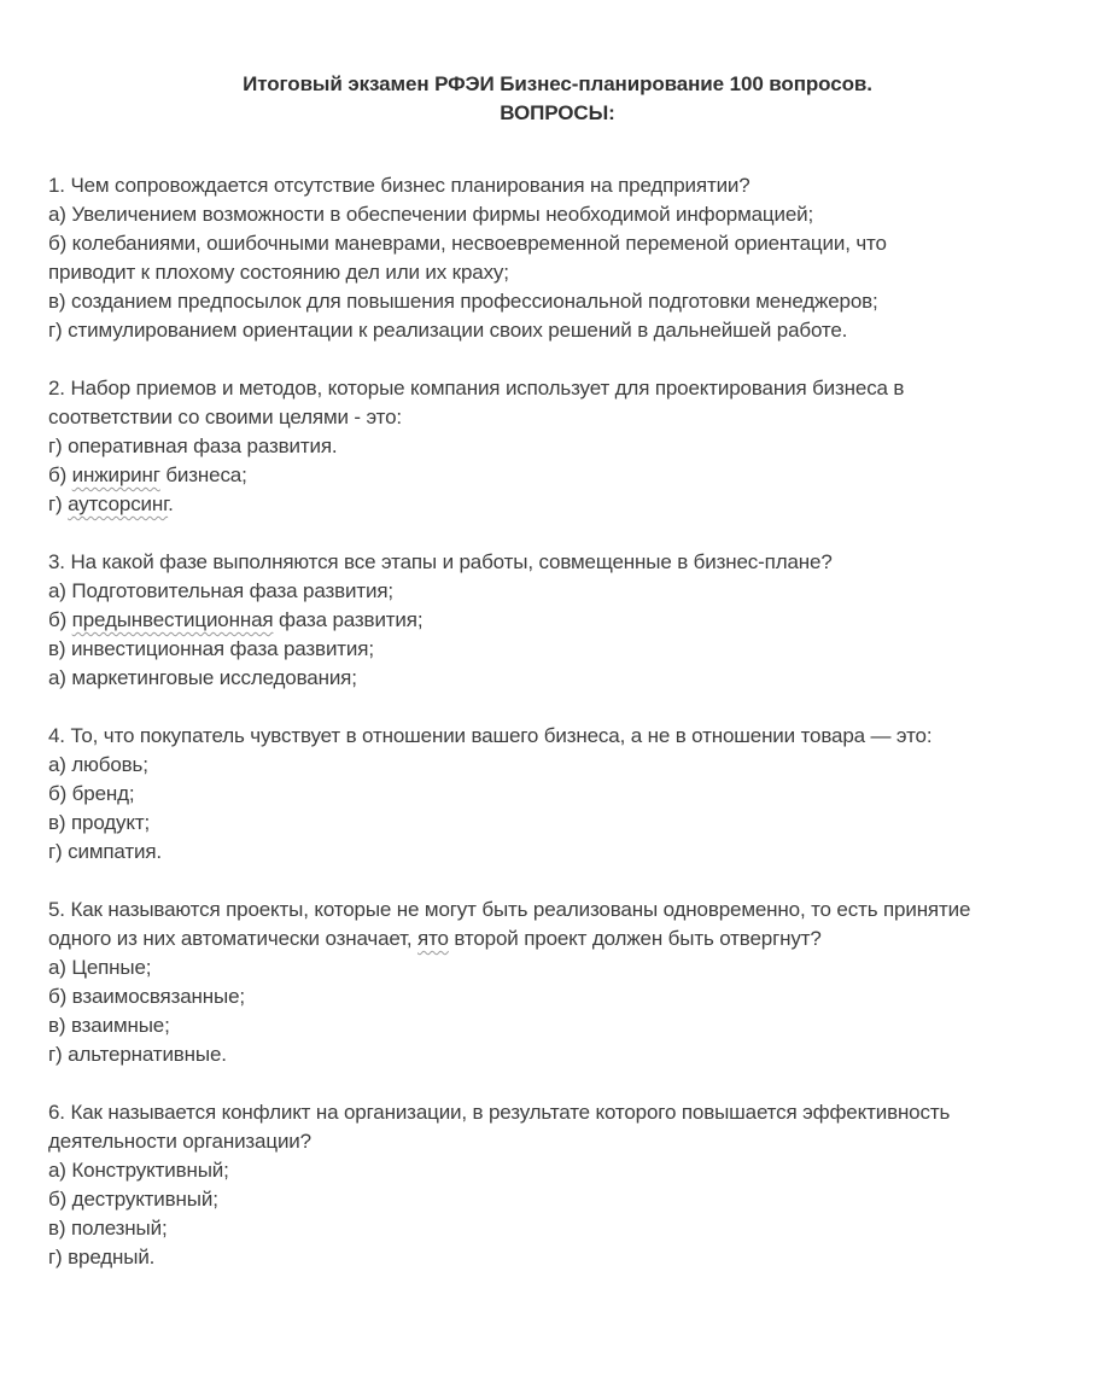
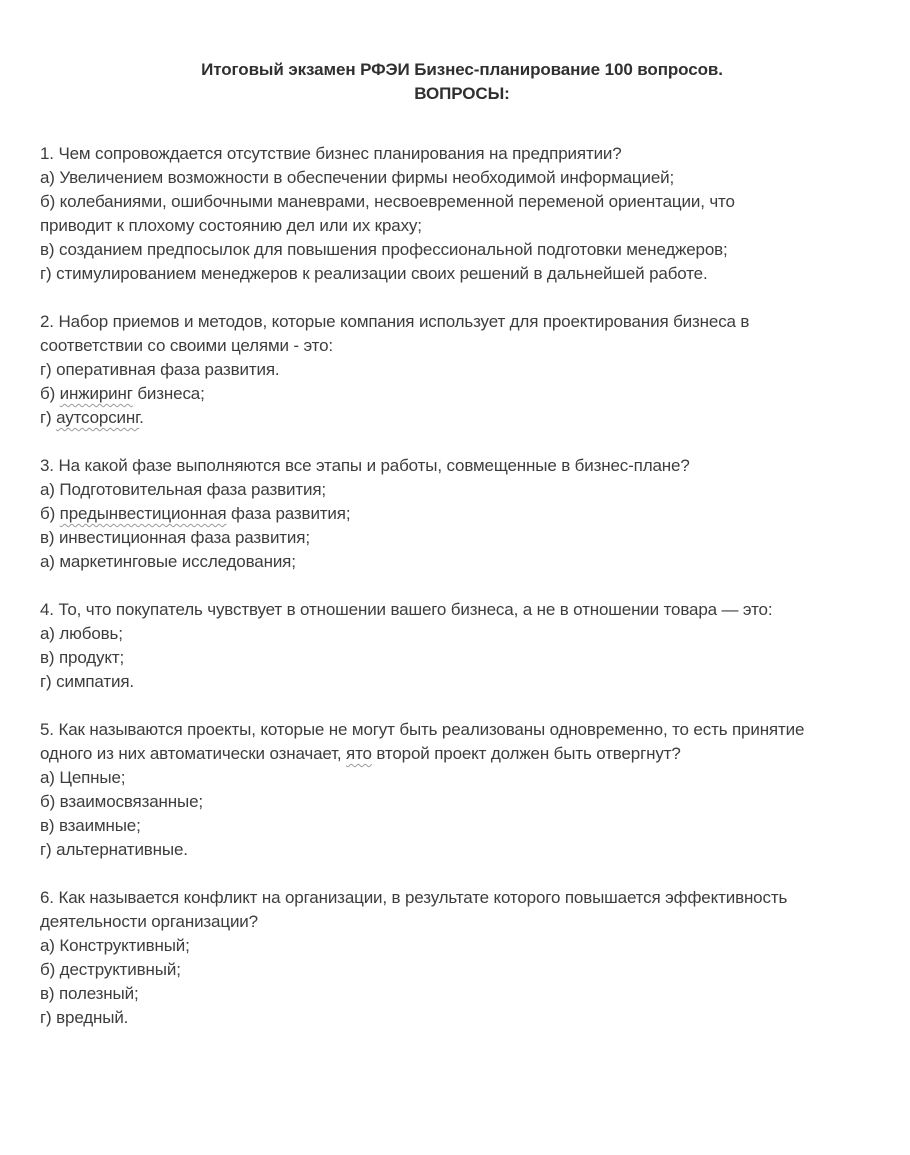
  Итоговый экзамен РФЭИ Бизнес-планирование 100 вопросов.
  ВОПРОСЫ:
  1. Чем сопровождается отсутствие бизнес планирования на предприятии?
  а) Увеличением возможности в обеспечении фирмы необходимой информацией;
  б) колебаниями, ошибочными маневрами, несвоевременной переменой ориентации, что
  приводит к плохому состоянию дел или их краху;
  в) созданием предпосылок для повышения профессиональной подготовки менеджеров;
- г) стимулированием ориентации к реализации своих решений в дальнейшей работе.
+ г) стимулированием менеджеров к реализации своих решений в дальнейшей работе.
  2. Набор приемов и методов, которые компания использует для проектирования бизнеса в
  соответствии со своими целями - это:
  г) оперативная фаза развития.
  б) инжиринг бизнеса;
  г) аутсорсинг.
  3. На какой фазе выполняются все этапы и работы, совмещенные в бизнес-плане?
  а) Подготовительная фаза развития;
  б) предынвестиционная фаза развития;
  в) инвестиционная фаза развития;
  а) маркетинговые исследования;
  4. То, что покупатель чувствует в отношении вашего бизнеса, а не в отношении товара — это:
  а) любовь;
- б) бренд;
  в) продукт;
  г) симпатия.
  5. Как называются проекты, которые не могут быть реализованы одновременно, то есть принятие
  одного из них автоматически означает, ято второй проект должен быть отвергнут?
  а) Цепные;
  б) взаимосвязанные;
  в) взаимные;
  г) альтернативные.
  6. Как называется конфликт на организации, в результате которого повышается эффективность
  деятельности организации?
  а) Конструктивный;
  б) деструктивный;
  в) полезный;
  г) вредный.
